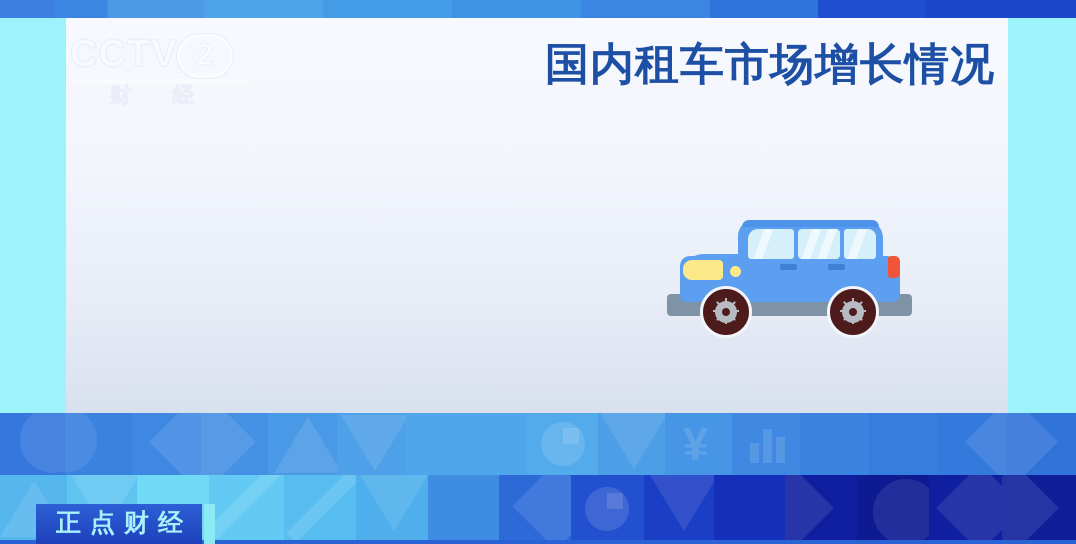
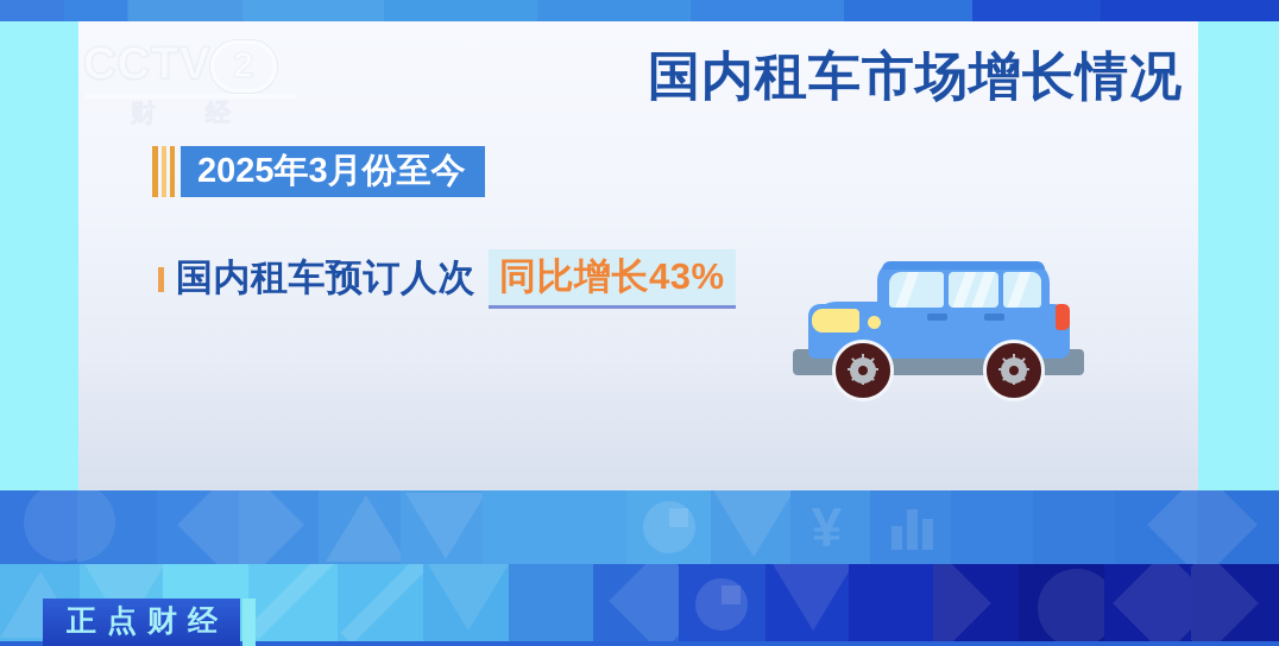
  国内租车市场增长情况
+ 2025年3月份至今
+ 国内租车预订人次
+ 同比增长43%
  正点财经
